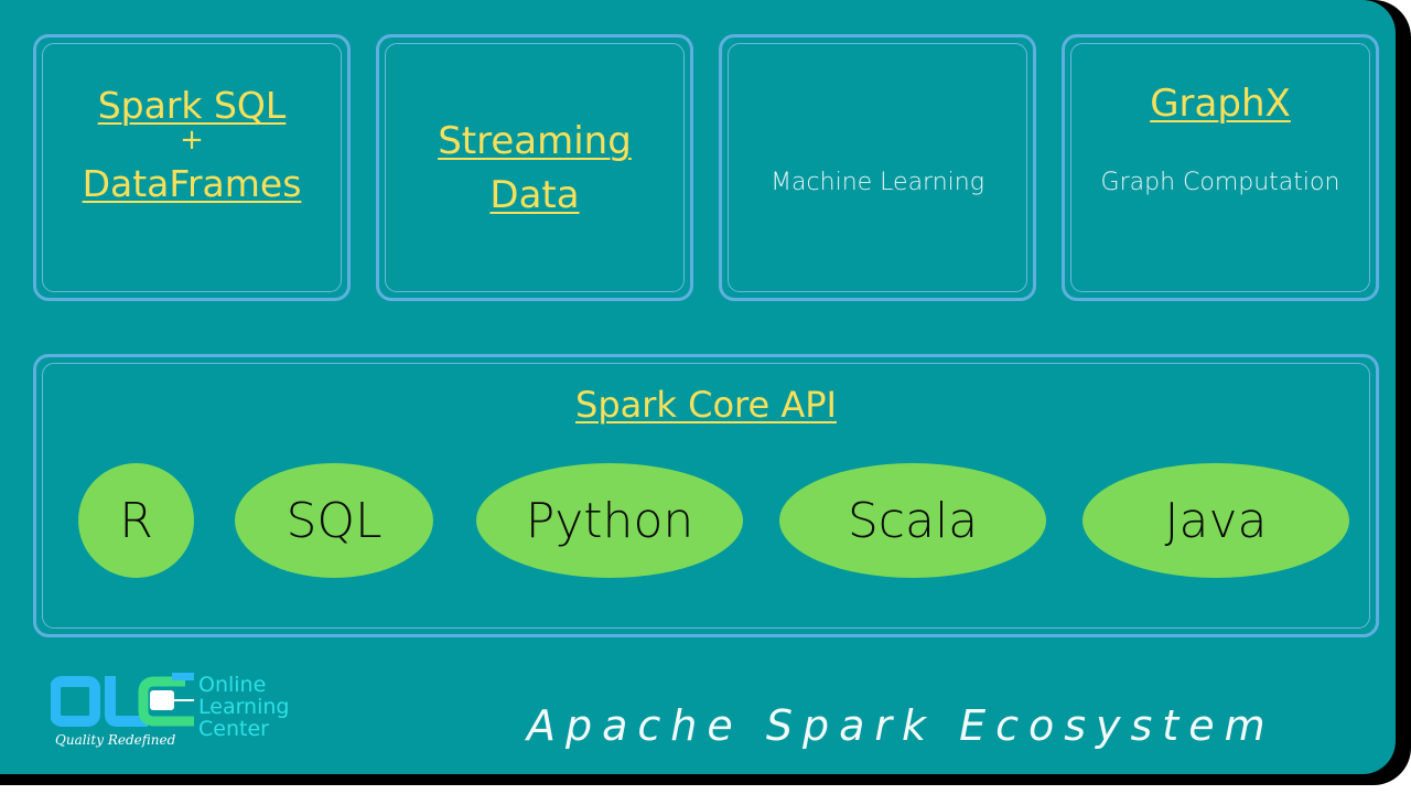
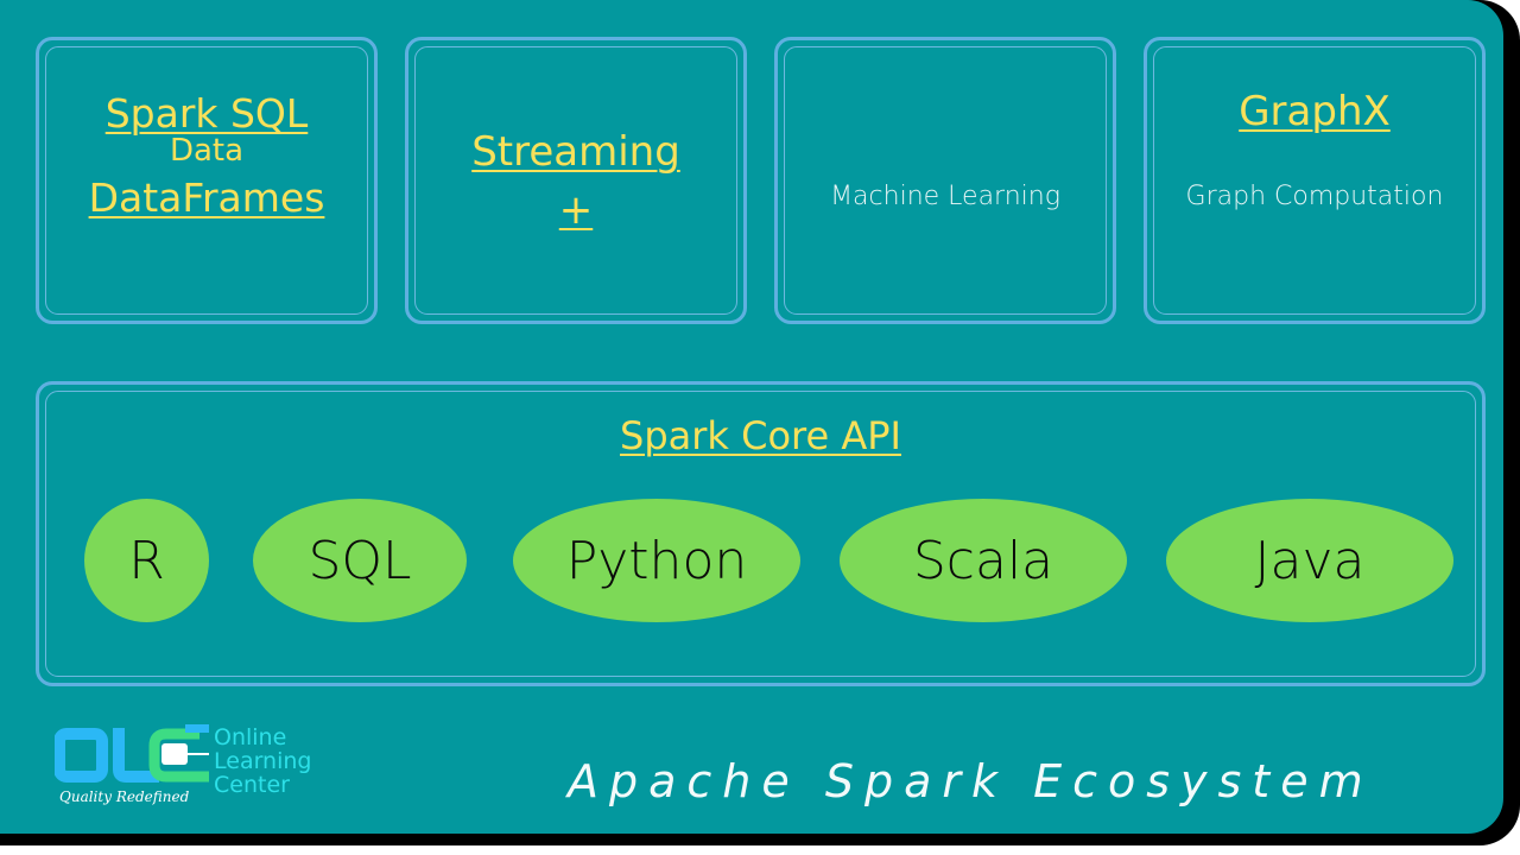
  Spark SQL
- +
+ Data
  DataFrames
  Streaming
- Data
+ +
  Machine Learning
  GraphX
  Graph Computation
  Spark Core API
  R
  SQL
  Python
  Scala
  Java
  Online
  Learning
  Center
  Quality Redefined
  Apache Spark Ecosystem
